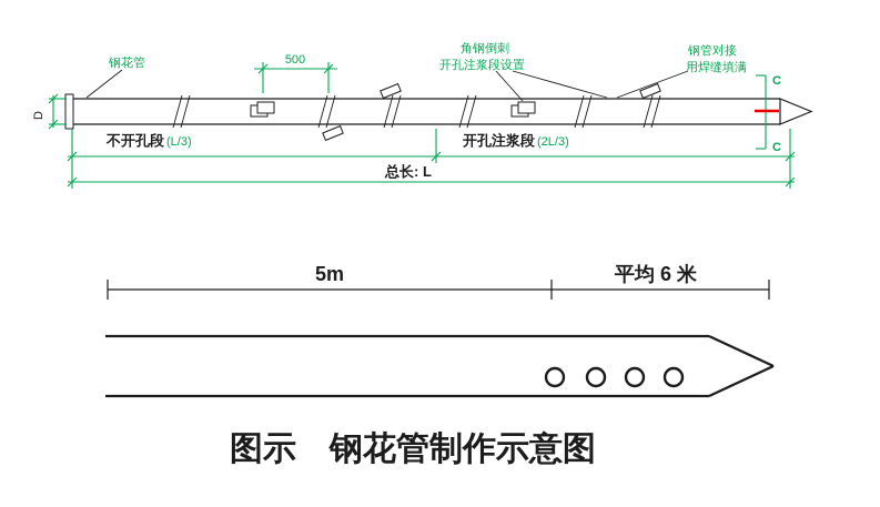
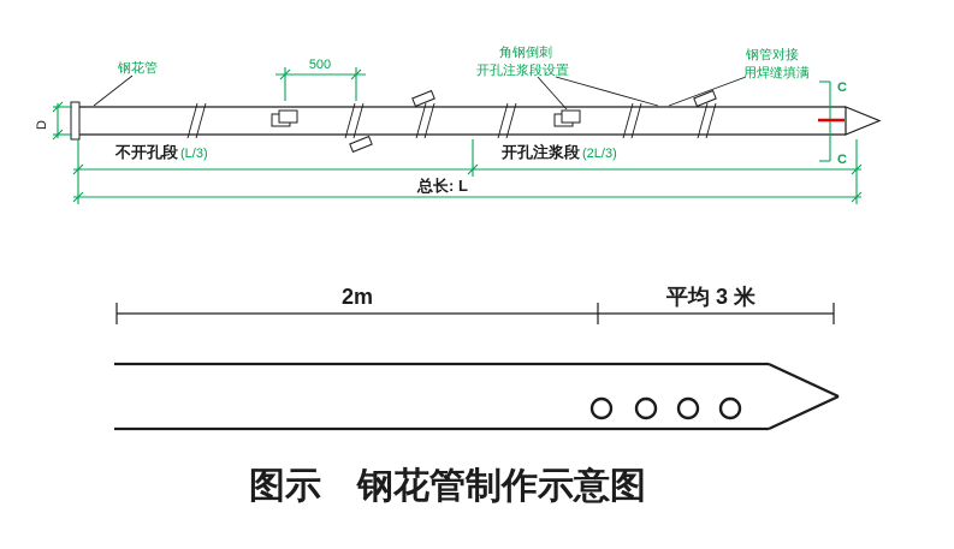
  500
  C
  C
  不开孔段
  (L/3)
  开孔注浆段
  (2L/3)
  总长: L
  钢花管
  角钢倒刺
  开孔注浆段设置
  钢管对接
  用焊缝填满
- 5m
+ 2m
- 平均 6 米
+ 平均 3 米
  图示 钢花管制作示意图
